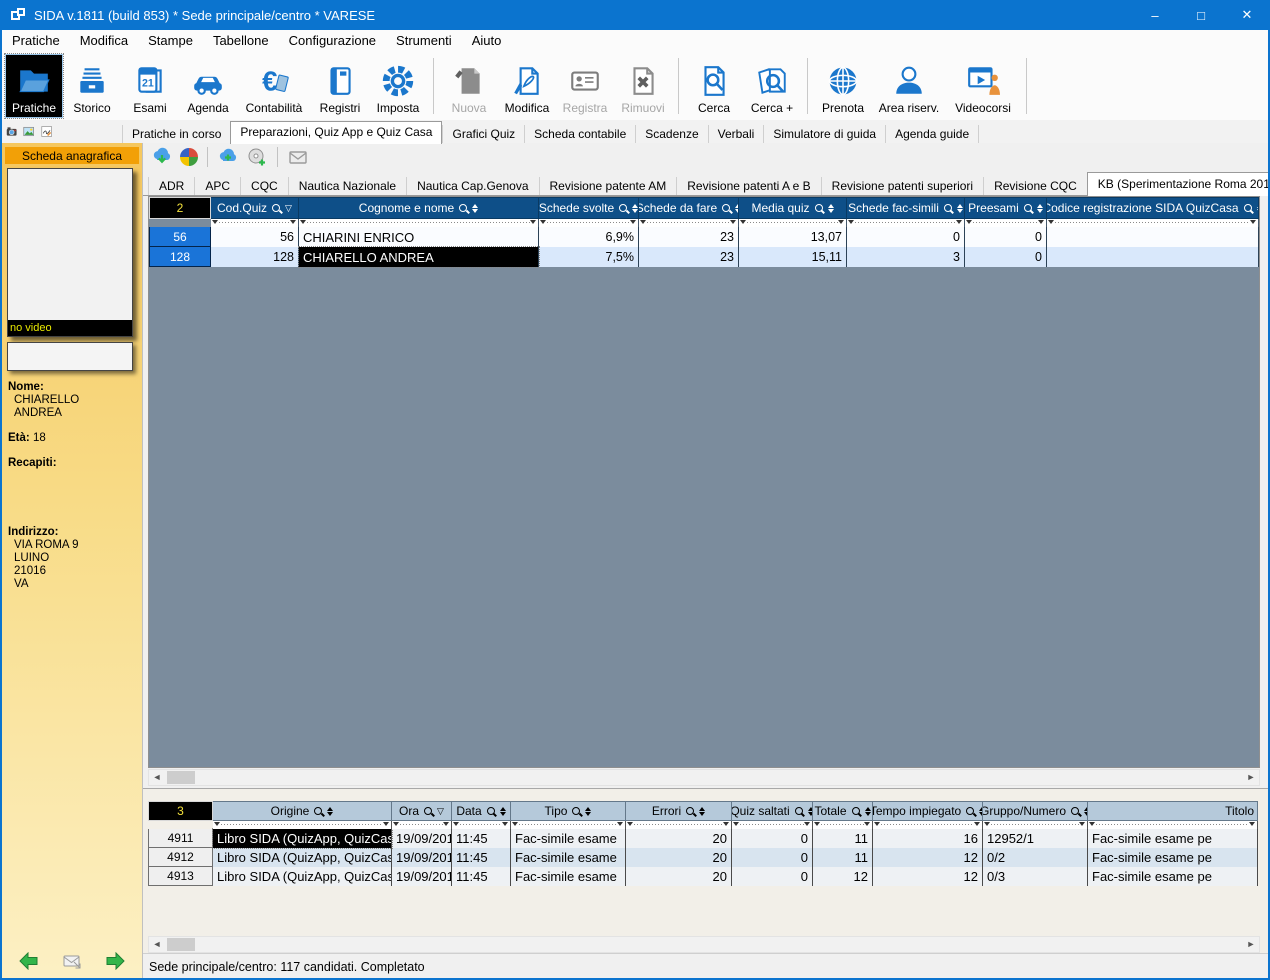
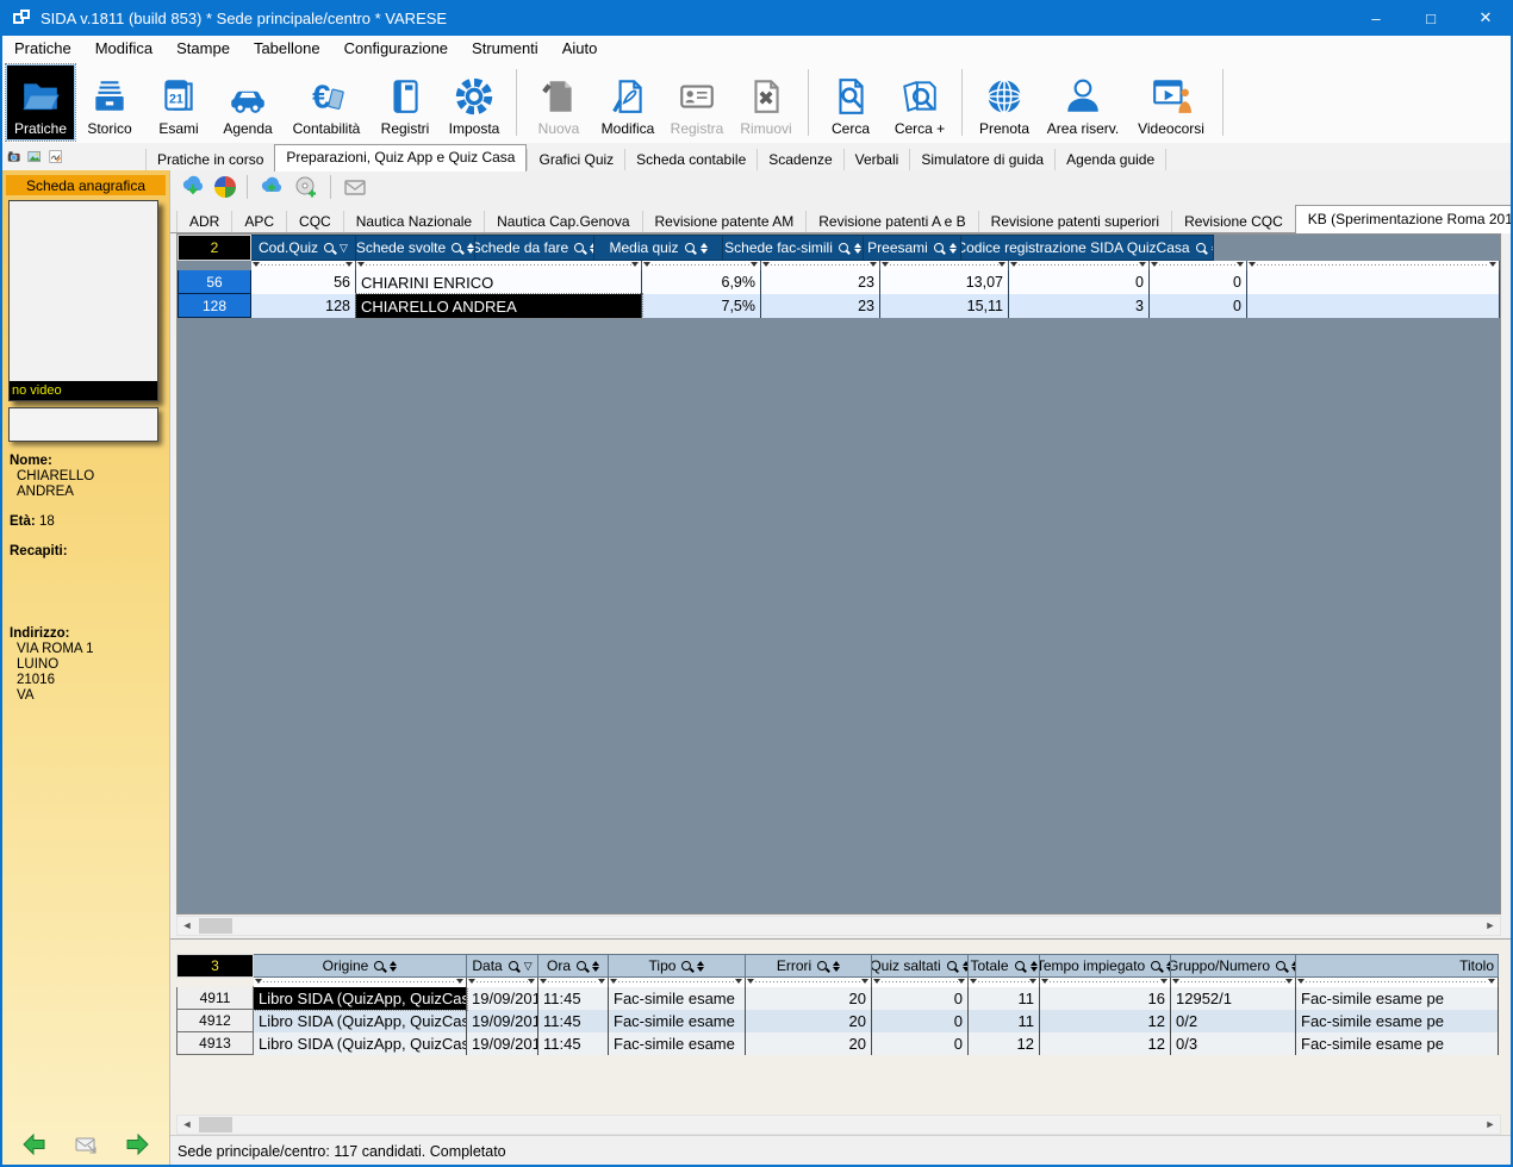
  SIDA v.1811 (build 853) * Sede principale/centro * VARESE
  –
  □
  ✕
  Pratiche
  Modifica
  Stampe
  Tabellone
  Configurazione
  Strumenti
  Aiuto
  Pratiche
  Storico
  21
  Esami
  Agenda
  €
  Contabilità
  Registri
  Imposta
  Nuova
  Modifica
  Registra
  Rimuovi
  Cerca
  Cerca +
  Prenota
  Area riserv.
  Videocorsi
  Pratiche in corso
  Preparazioni, Quiz App e Quiz Casa
  Grafici Quiz
  Scheda contabile
  Scadenze
  Verbali
  Simulatore di guida
  Agenda guide
  Scheda anagrafica
  no video
  Nome:
  CHIARELLO
  ANDREA
  Età: 18
  Recapiti: Indirizzo:
- VIA ROMA 9
+ VIA ROMA 1
  LUINO
  21016
  VA
  ADR
  APC
  CQC
  Nautica Nazionale
  Nautica Cap.Genova
  Revisione patente AM
  Revisione patenti A e B
  Revisione patenti superiori
  Revisione CQC
  KB (Sperimentazione Roma 201
  2
  Cod.Quiz
  ▽
- Cognome e nome
  Schede svolte
  Schede da fare
  Media quiz
  Schede fac-simili
  Preesami
  Codice registrazione SIDA QuizCasa
  56
  56
  CHIARINI ENRICO
  6,9%
  23
  13,07
  0
  0
  128
  128
  CHIARELLO ANDREA
  7,5%
  23
  15,11
  3
  0
  ◄
  ►
  3
  Origine
- Ora
+ Data
  ▽
- Data
+ Ora
  Tipo
  Errori
  Quiz saltati
  Totale
  Tempo impiegato
  Gruppo/Numero
  Titolo
  4911
  Libro SIDA (QuizApp, QuizCas
  19/09/201
  11:45
  Fac-simile esame
  20
  0
  11
  16
  12952/1
  Fac-simile esame pe
  4912
  Libro SIDA (QuizApp, QuizCas
  19/09/201
  11:45
  Fac-simile esame
  20
  0
  11
  12
  0/2
  Fac-simile esame pe
  4913
  Libro SIDA (QuizApp, QuizCas
  19/09/201
  11:45
  Fac-simile esame
  20
  0
  12
  12
  0/3
  Fac-simile esame pe
  ◄
  ►
  Sede principale/centro: 117 candidati. Completato
